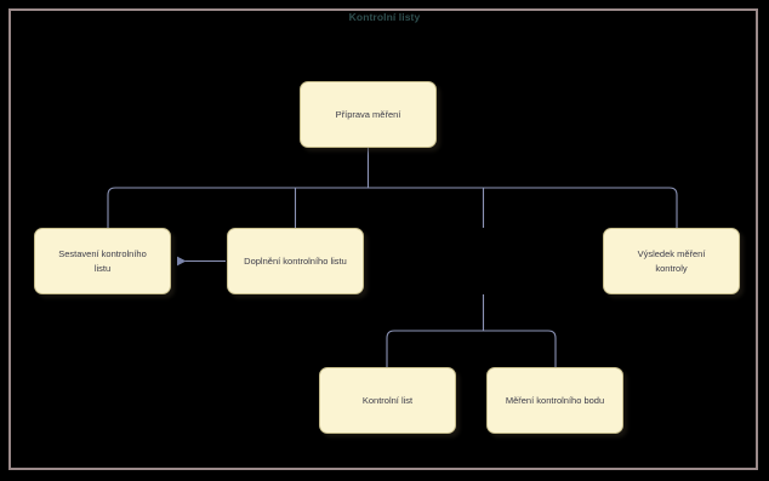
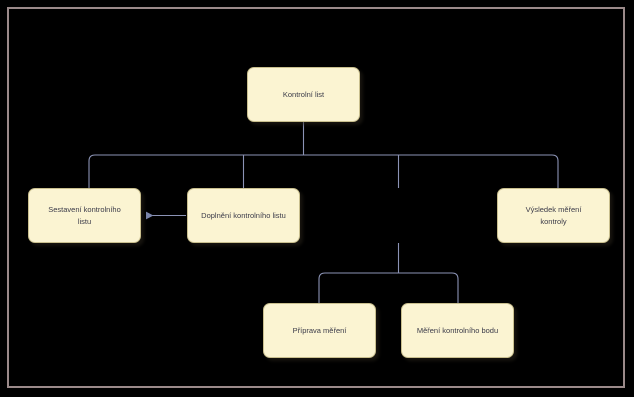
- Kontrolní listy
- Příprava měření
+ Kontrolní list
  Sestavení kontrolního
  listu
  Doplnění kontrolního listu
  Výsledek měření
  kontroly
- Kontrolní list
+ Příprava měření
  Měření kontrolního bodu
